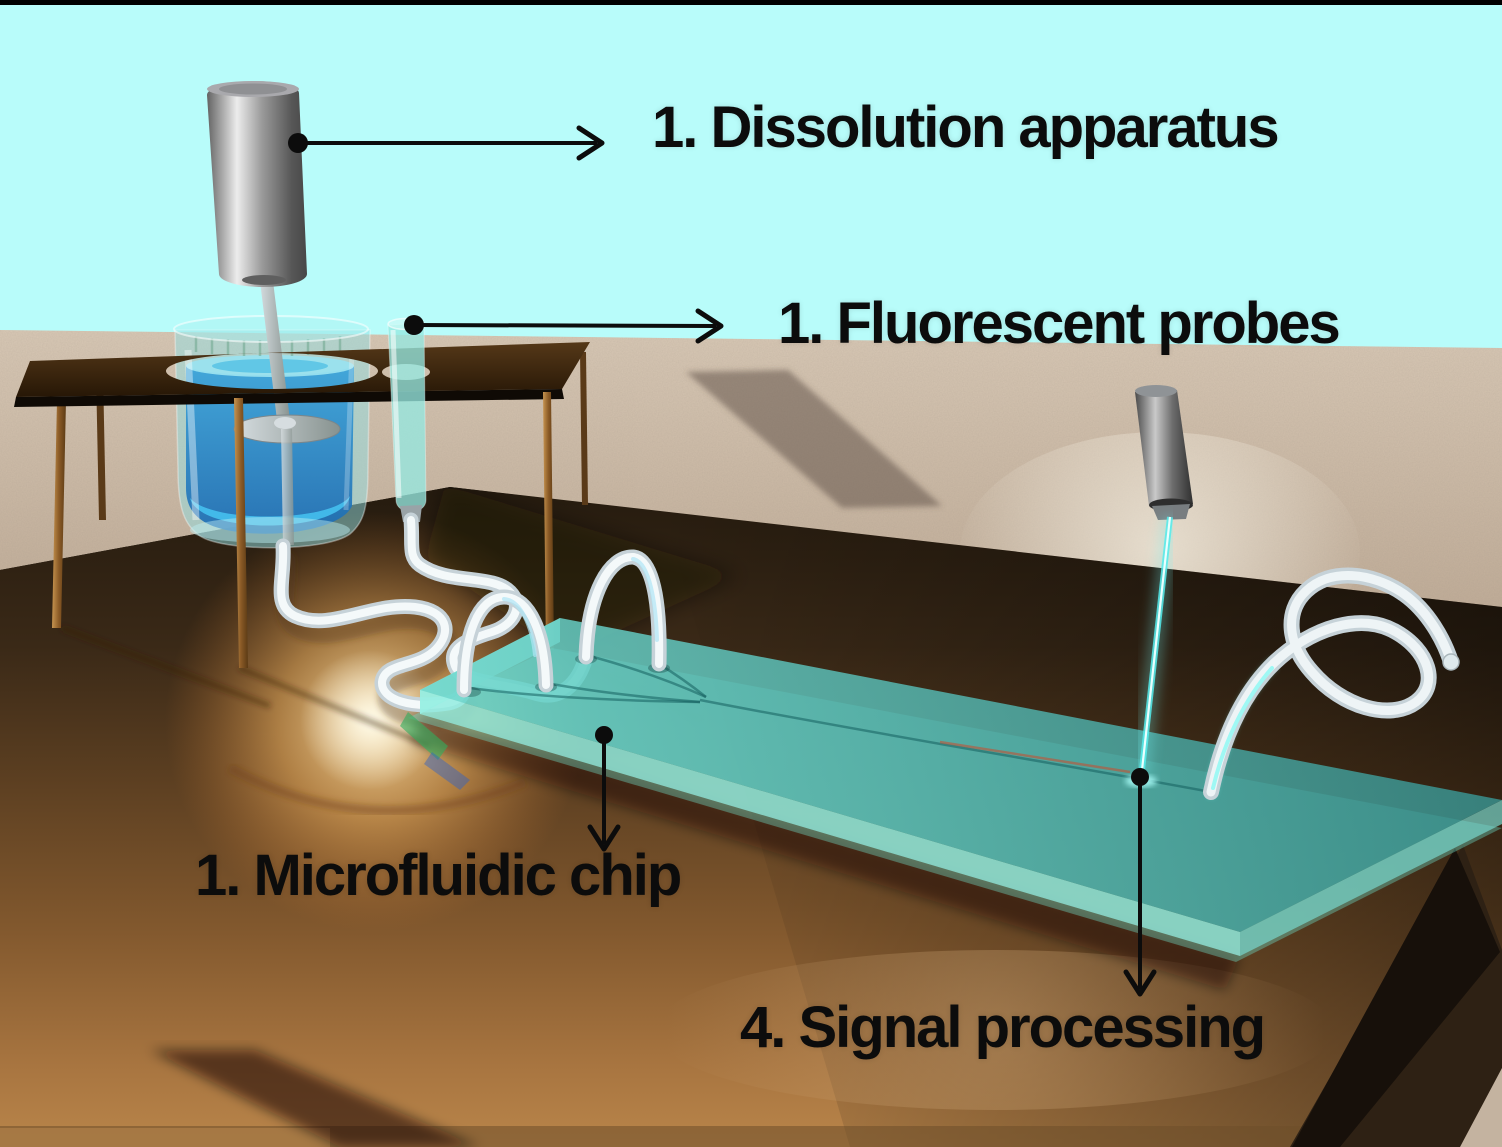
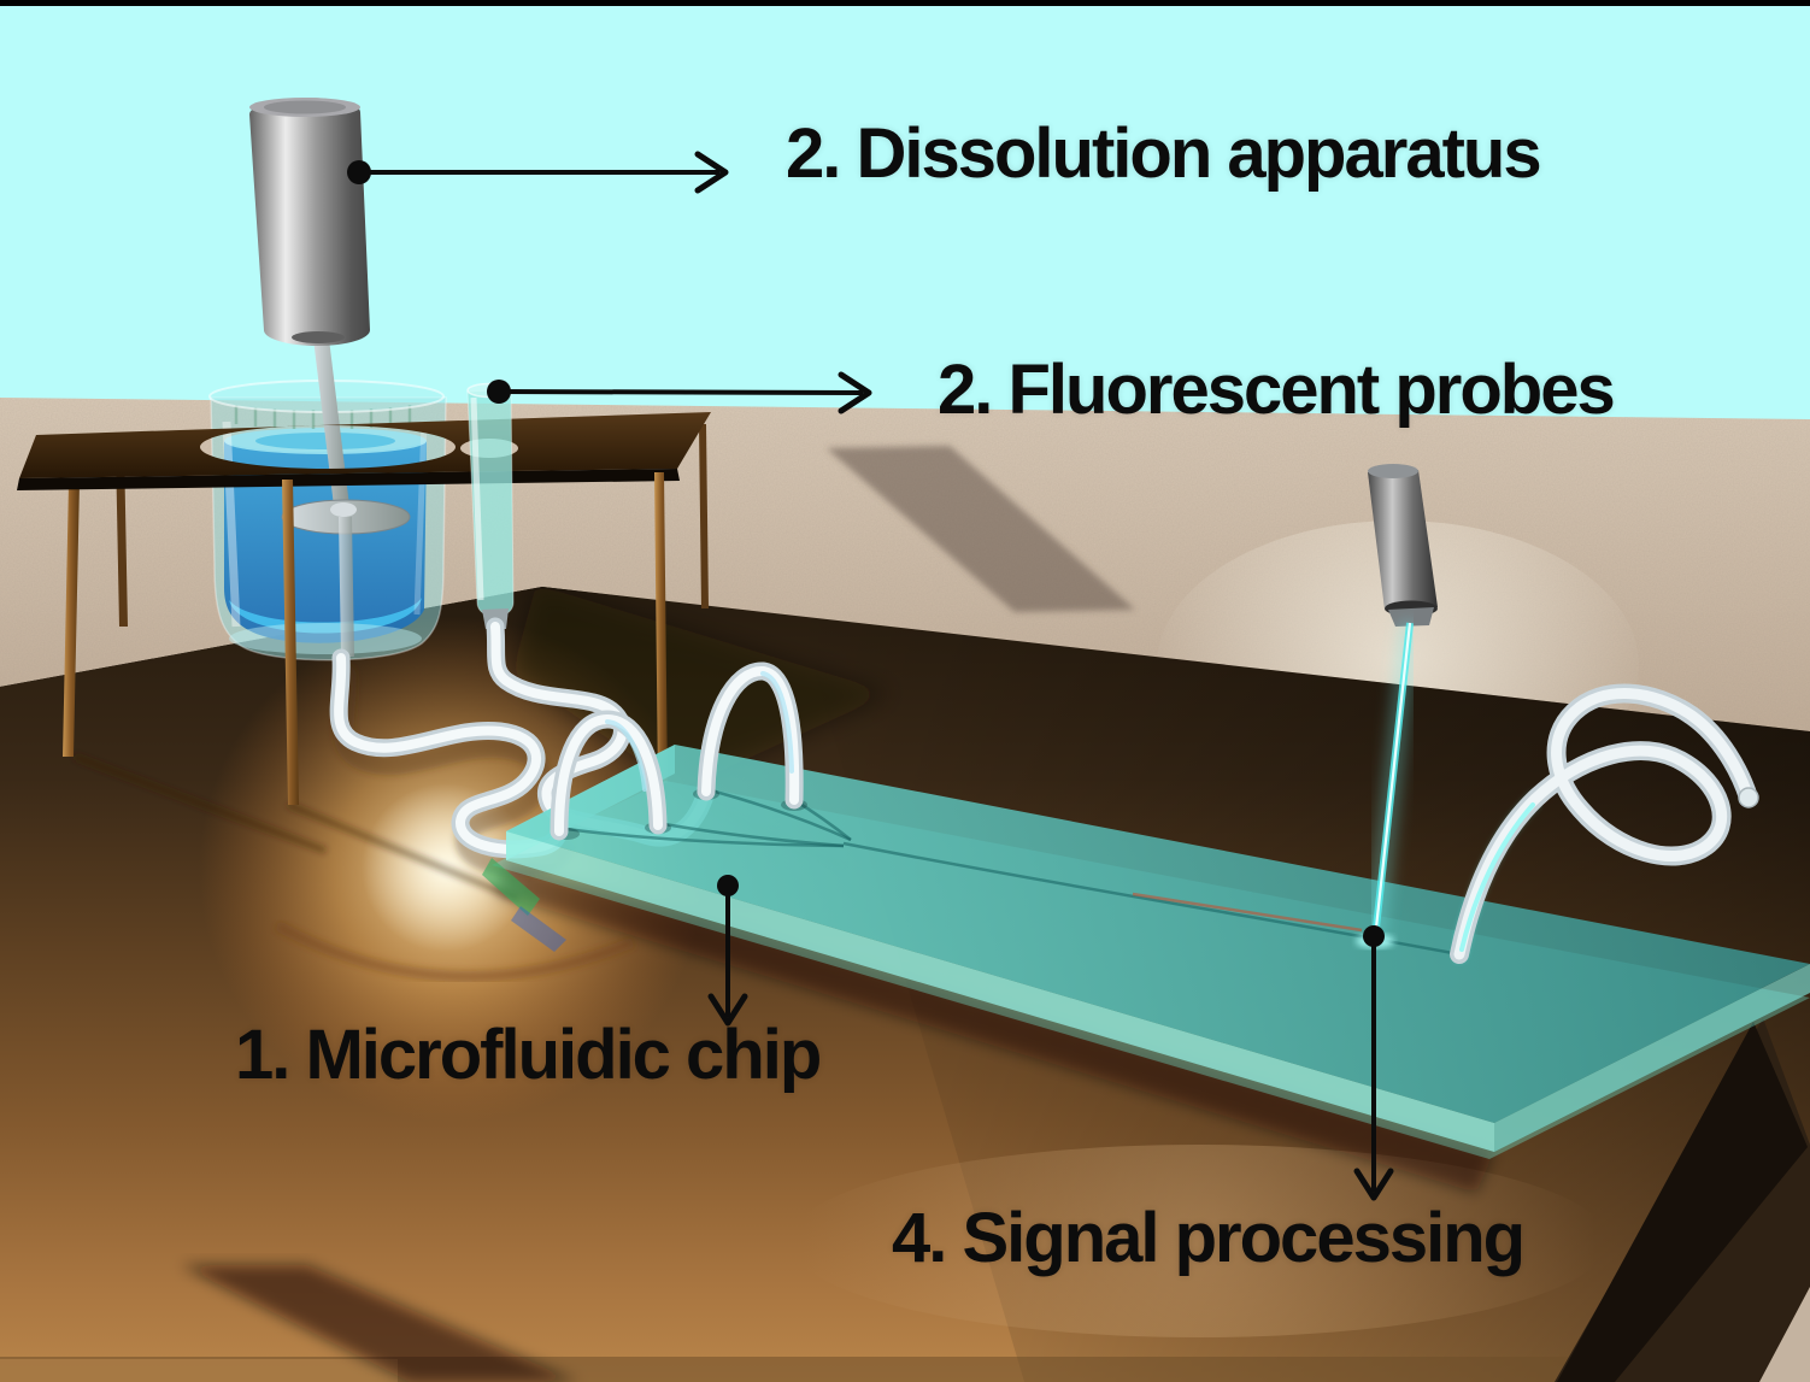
- 1. Dissolution apparatus
+ 2. Dissolution apparatus
- 1. Fluorescent probes
+ 2. Fluorescent probes
  1. Microfluidic chip
  4. Signal processing
